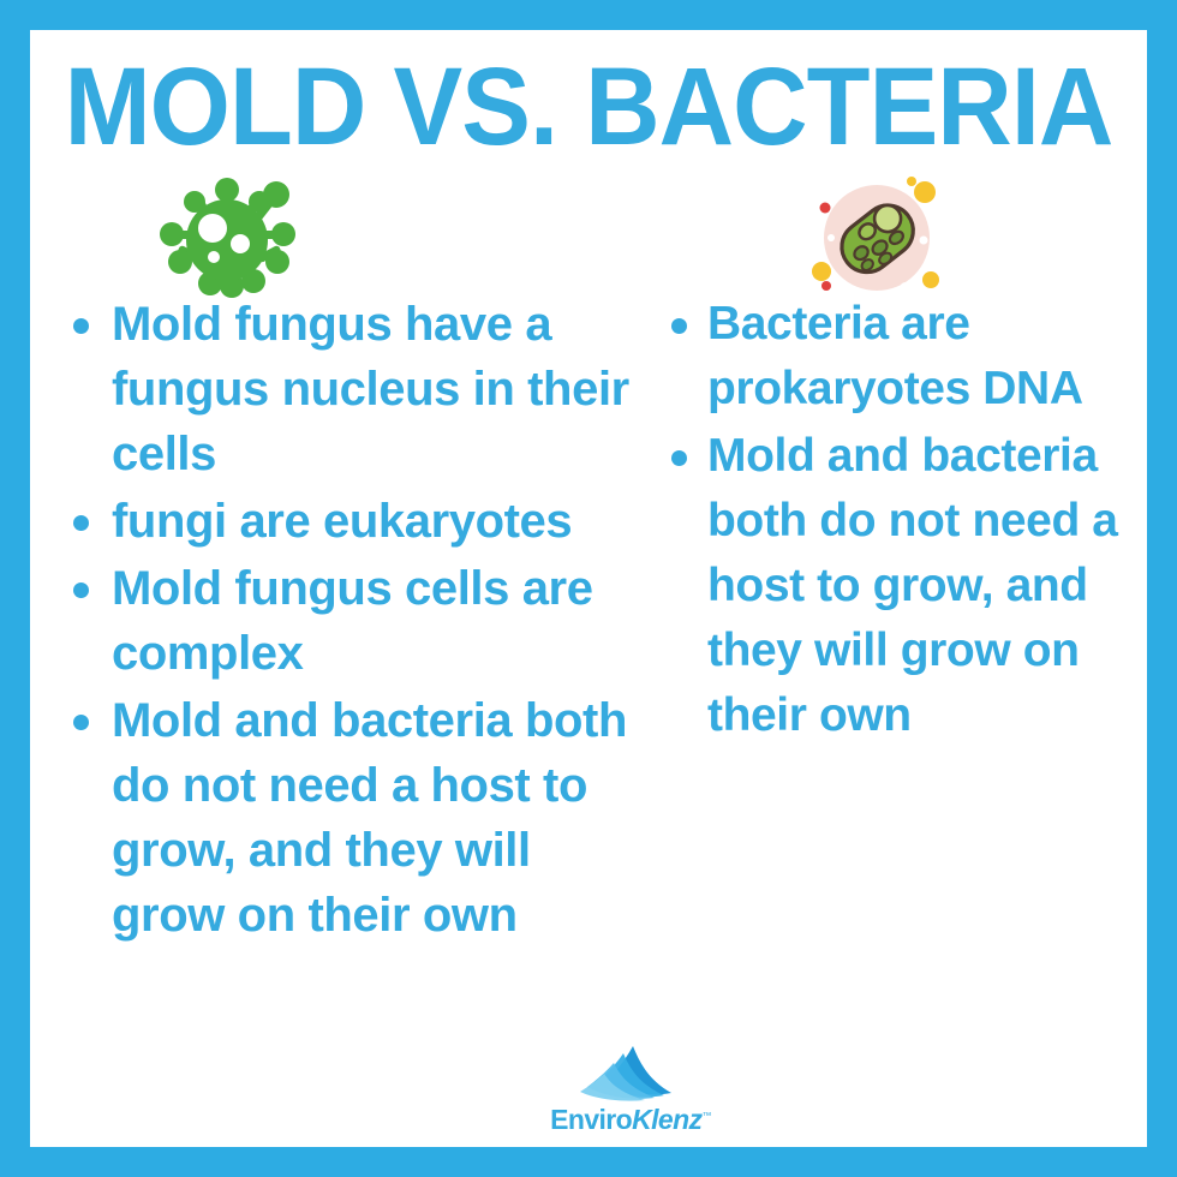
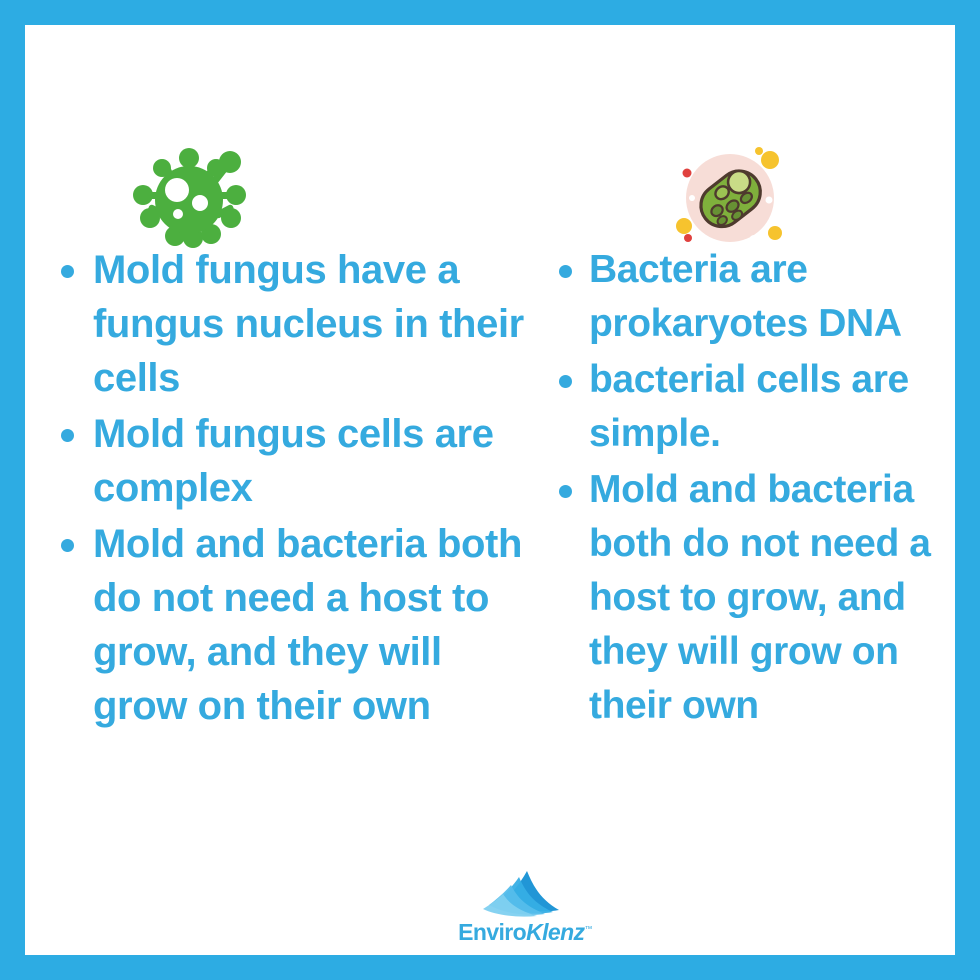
- MOLD VS. BACTERIA
  Mold fungus have a fungus nucleus in their cells
- fungi are eukaryotes
  Mold fungus cells are complex
  Mold and bacteria both do not need a host to grow, and they will grow on their own
  Bacteria are prokaryotes DNA
+ bacterial cells are simple.
  Mold and bacteria both do not need a host to grow, and they will grow on their own
  EnviroKlenz™
